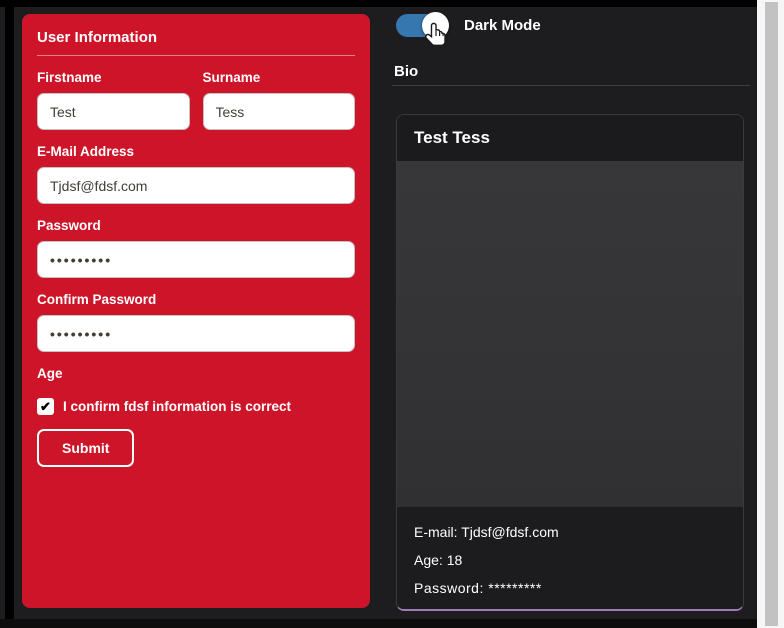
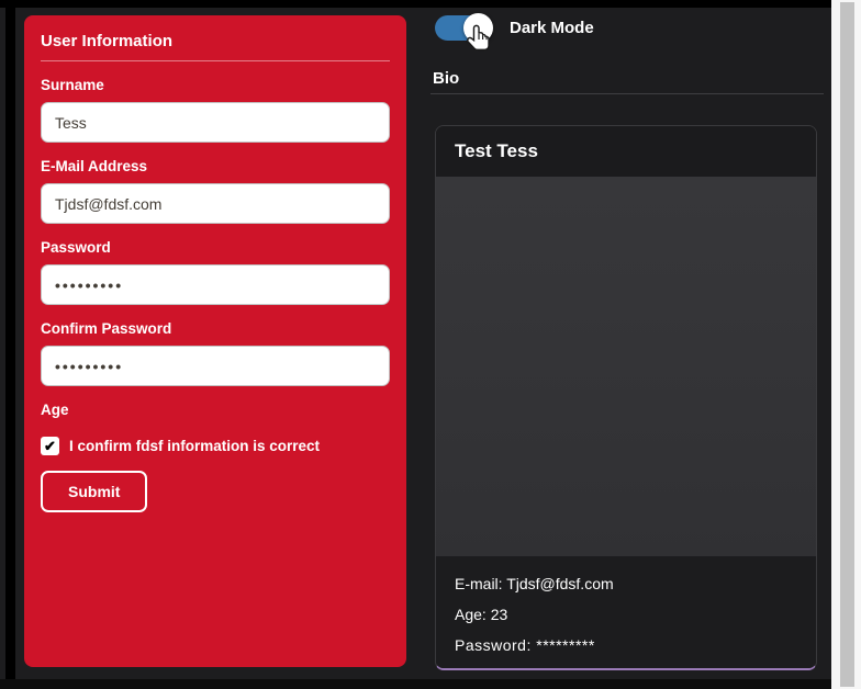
  User Information
- Firstname
- Test
  Surname
  Tess
  E-Mail Address
  Tjdsf@fdsf.com
  Password
  •••••••••
  Confirm Password
  •••••••••
  Age
  ✔
  I confirm fdsf information is correct
  Submit
  Dark Mode
  Bio
  Test Tess
  E-mail: Tjdsf@fdsf.com
- Age: 18
+ Age: 23
  Password: *********
